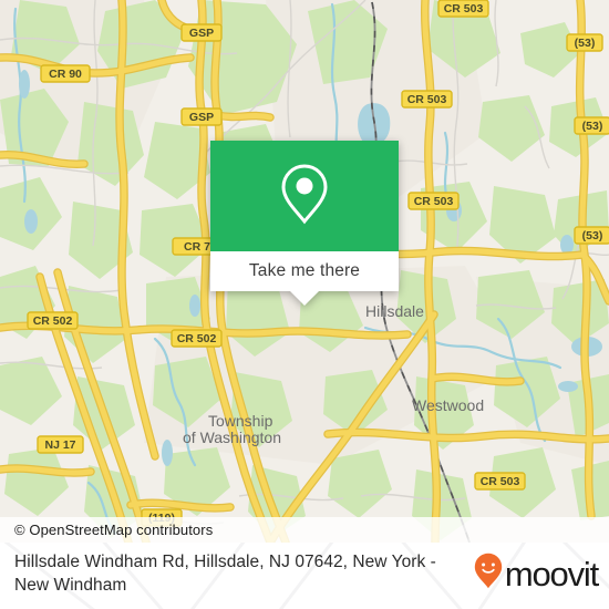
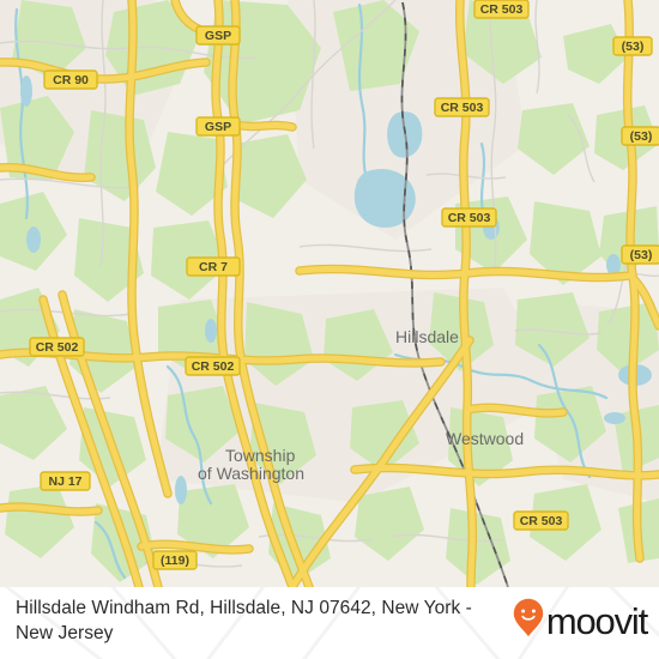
  Hillsdale
  Westwood
  Township
  of Washington
  CR 503
  GSP
  (53)
  CR 90
  CR 503
  GSP
  (53)
  CR 503
  (53)
  CR 7
  CR 502
  CR 502
  NJ 17
  CR 503
  (119)
- © OpenStreetMap contributors
- Take me there
- Hillsdale Windham Rd, Hillsdale, NJ 07642, New York - New Windham
+ Hillsdale Windham Rd, Hillsdale, NJ 07642, New York - New Jersey
  moovit
